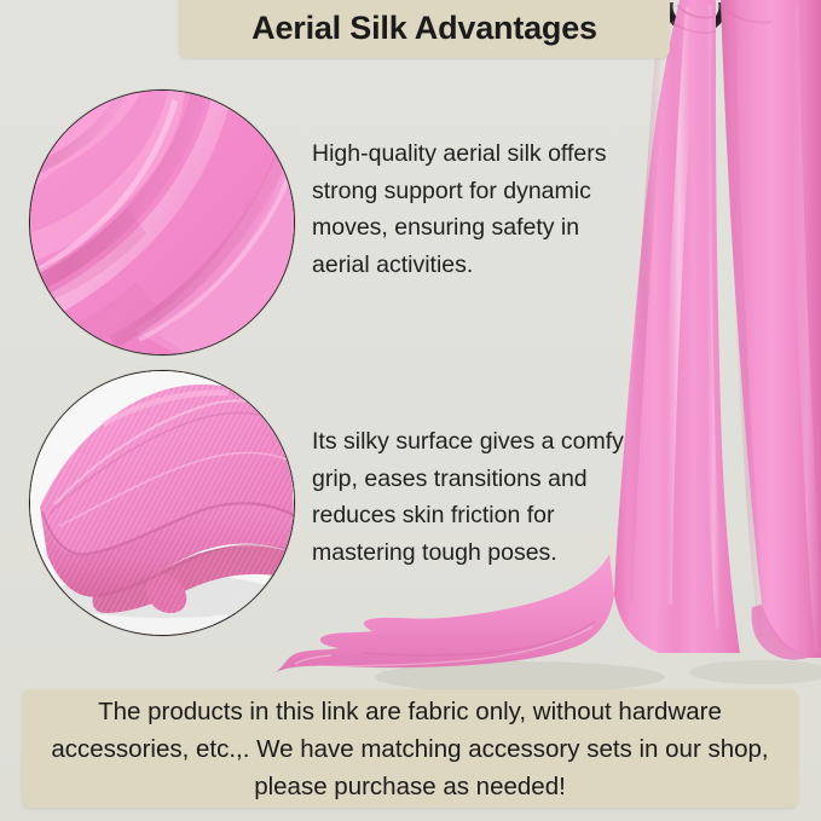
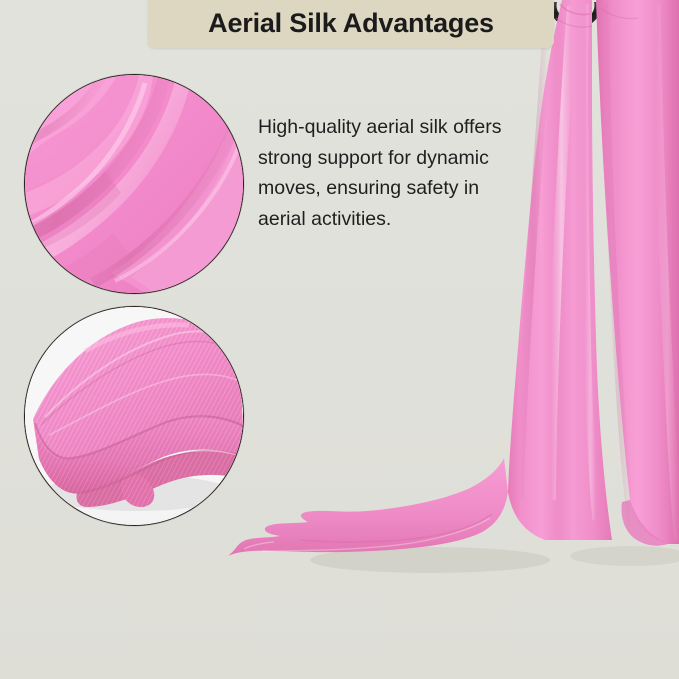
  Aerial Silk Advantages
  High-quality aerial silk offers strong support for dynamic moves, ensuring safety in aerial activities.
- Its silky surface gives a comfy grip, eases transitions and reduces skin friction for mastering tough poses.
- The products in this link are fabric only, without hardware accessories, etc.,. We have matching accessory sets in our shop, please purchase as needed!
